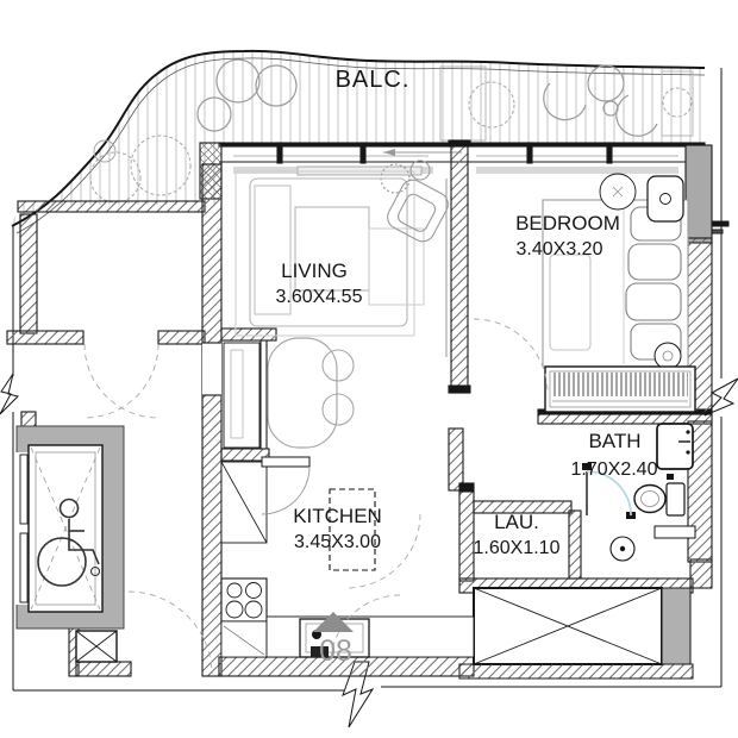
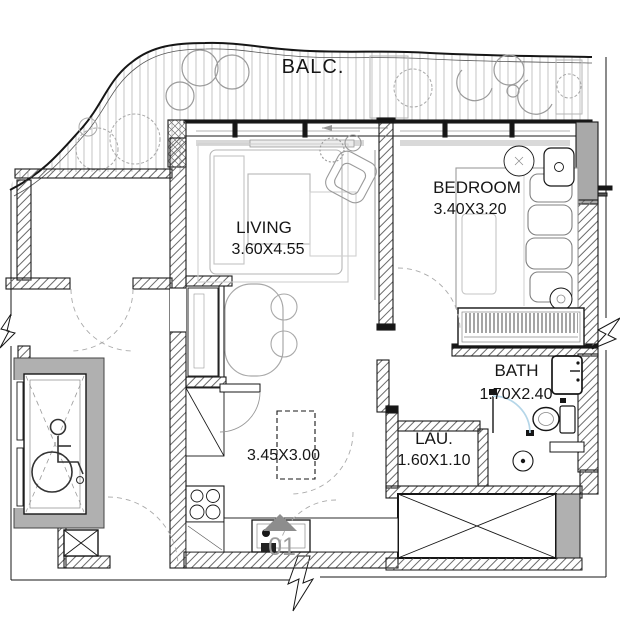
  BALC.
  LIVING
  3.60X4.55
  BEDROOM
  3.40X3.20
- KITCHEN
  3.45X3.00
  BATH
  1.70X2.40
  LAU.
  1.60X1.10
- 08
+ 01
